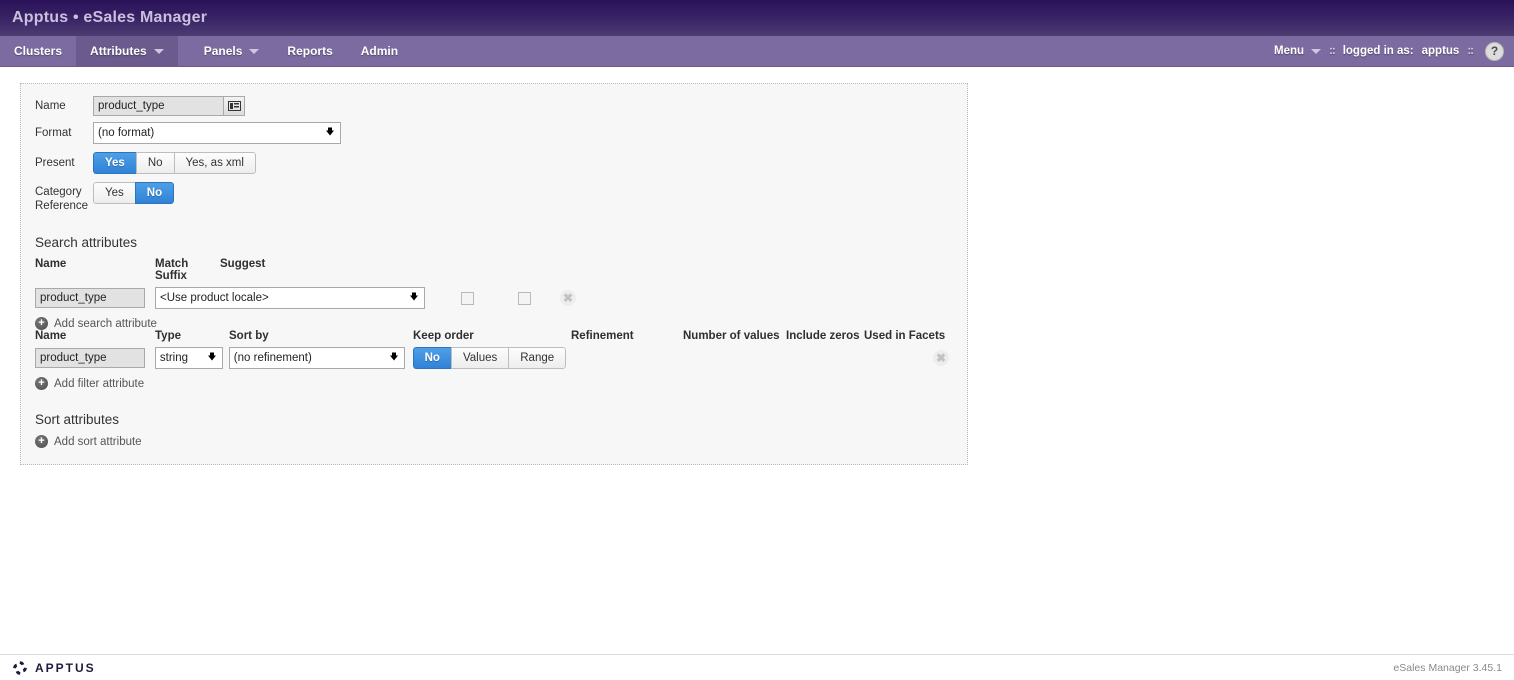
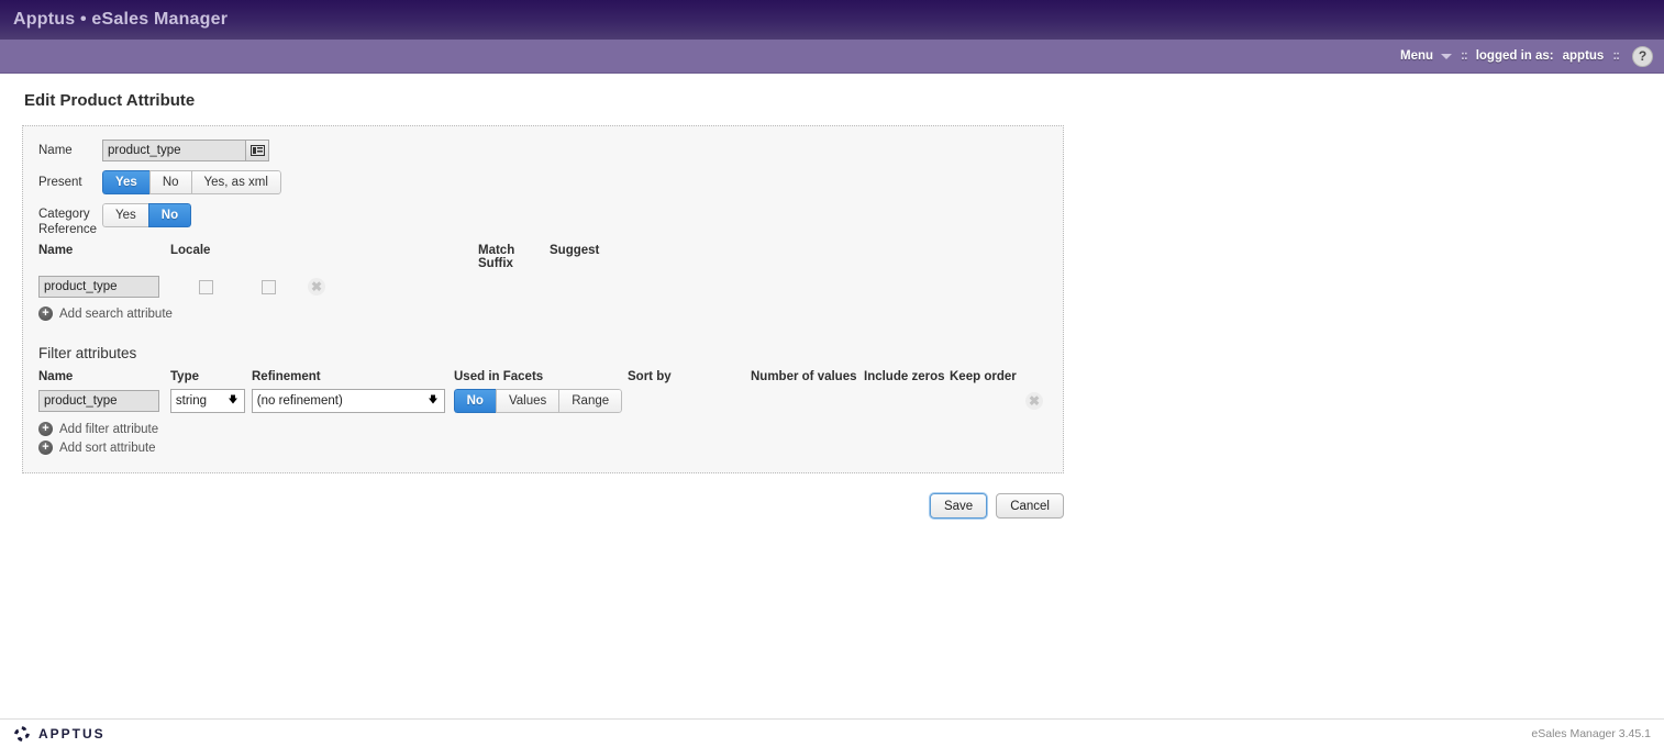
  Apptus • eSales Manager
- Clusters
- Attributes
- Panels
- Reports
- Admin
  Menu
  ::
  logged in as:
  apptus
  ::
  ?
+ Edit Product Attribute
  Name
  product_type
- Format
- (no format)
  Present
  Yes
  No
  Yes, as xml
  Category
  Reference
  Yes
  No
- Search attributes
  Name
+ Locale
  Match Suffix
  Suggest
  product_type
- <Use product locale>
  ✖
  +
  Add search attribute
+ Filter attributes
  Name
  Type
- Sort by
+ Refinement
- Keep order
+ Used in Facets
- Refinement
+ Sort by
  Number of values
  Include zeros
- Used in Facets
+ Keep order
  product_type
  string
  (no refinement)
  No
  Values
  Range
  ✖
  +
  Add filter attribute
- Sort attributes
  +
  Add sort attribute
+ Save
+ Cancel
  APPTUS
  eSales Manager 3.45.1
